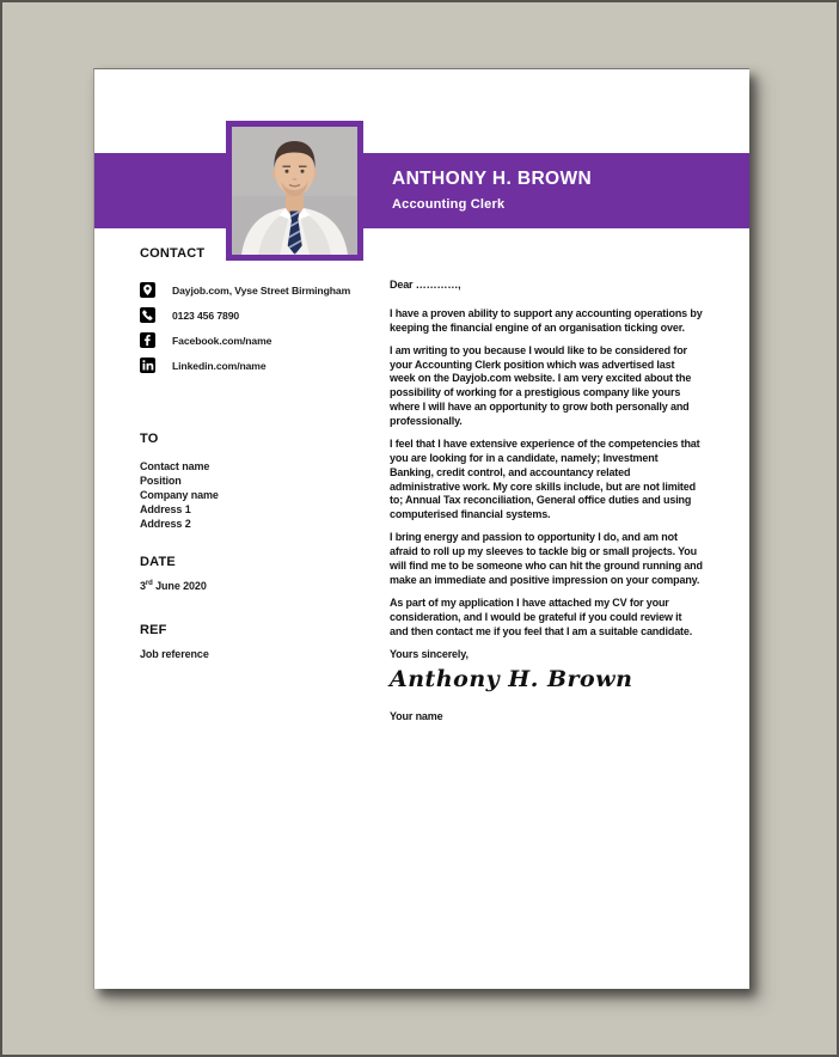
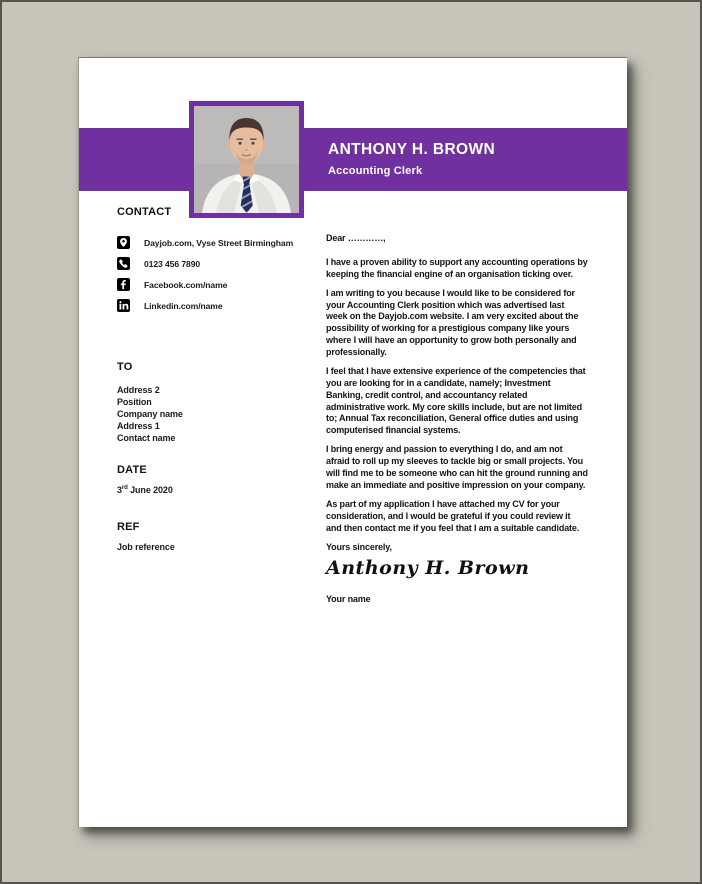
  ANTHONY H. BROWN
  Accounting Clerk
  CONTACT
  Dayjob.com, Vyse Street Birmingham
  0123 456 7890
  Facebook.com/name
  Linkedin.com/name
  TO
- Contact name
+ Address 2
  Position
  Company name
  Address 1
- Address 2
+ Contact name
  DATE
  3 June 2020
  REF
  Job reference
  Dear …………,
  I have a proven ability to support any accounting operations by keeping the financial engine of an organisation ticking over.
  I am writing to you because I would like to be considered for your Accounting Clerk position which was advertised last week on the Dayjob.com website. I am very excited about the possibility of working for a prestigious company like yours where I will have an opportunity to grow both personally and professionally.
  I feel that I have extensive experience of the competencies that you are looking for in a candidate, namely; Investment Banking, credit control, and accountancy related administrative work. My core skills include, but are not limited to; Annual Tax reconciliation, General office duties and using computerised financial systems.
- I bring energy and passion to opportunity I do, and am not afraid to roll up my sleeves to tackle big or small projects. You will find me to be someone who can hit the ground running and make an immediate and positive impression on your company.
+ I bring energy and passion to everything I do, and am not afraid to roll up my sleeves to tackle big or small projects. You will find me to be someone who can hit the ground running and make an immediate and positive impression on your company.
  As part of my application I have attached my CV for your consideration, and I would be grateful if you could review it and then contact me if you feel that I am a suitable candidate.
  Yours sincerely,
  Anthony H. Brown
  Your name
